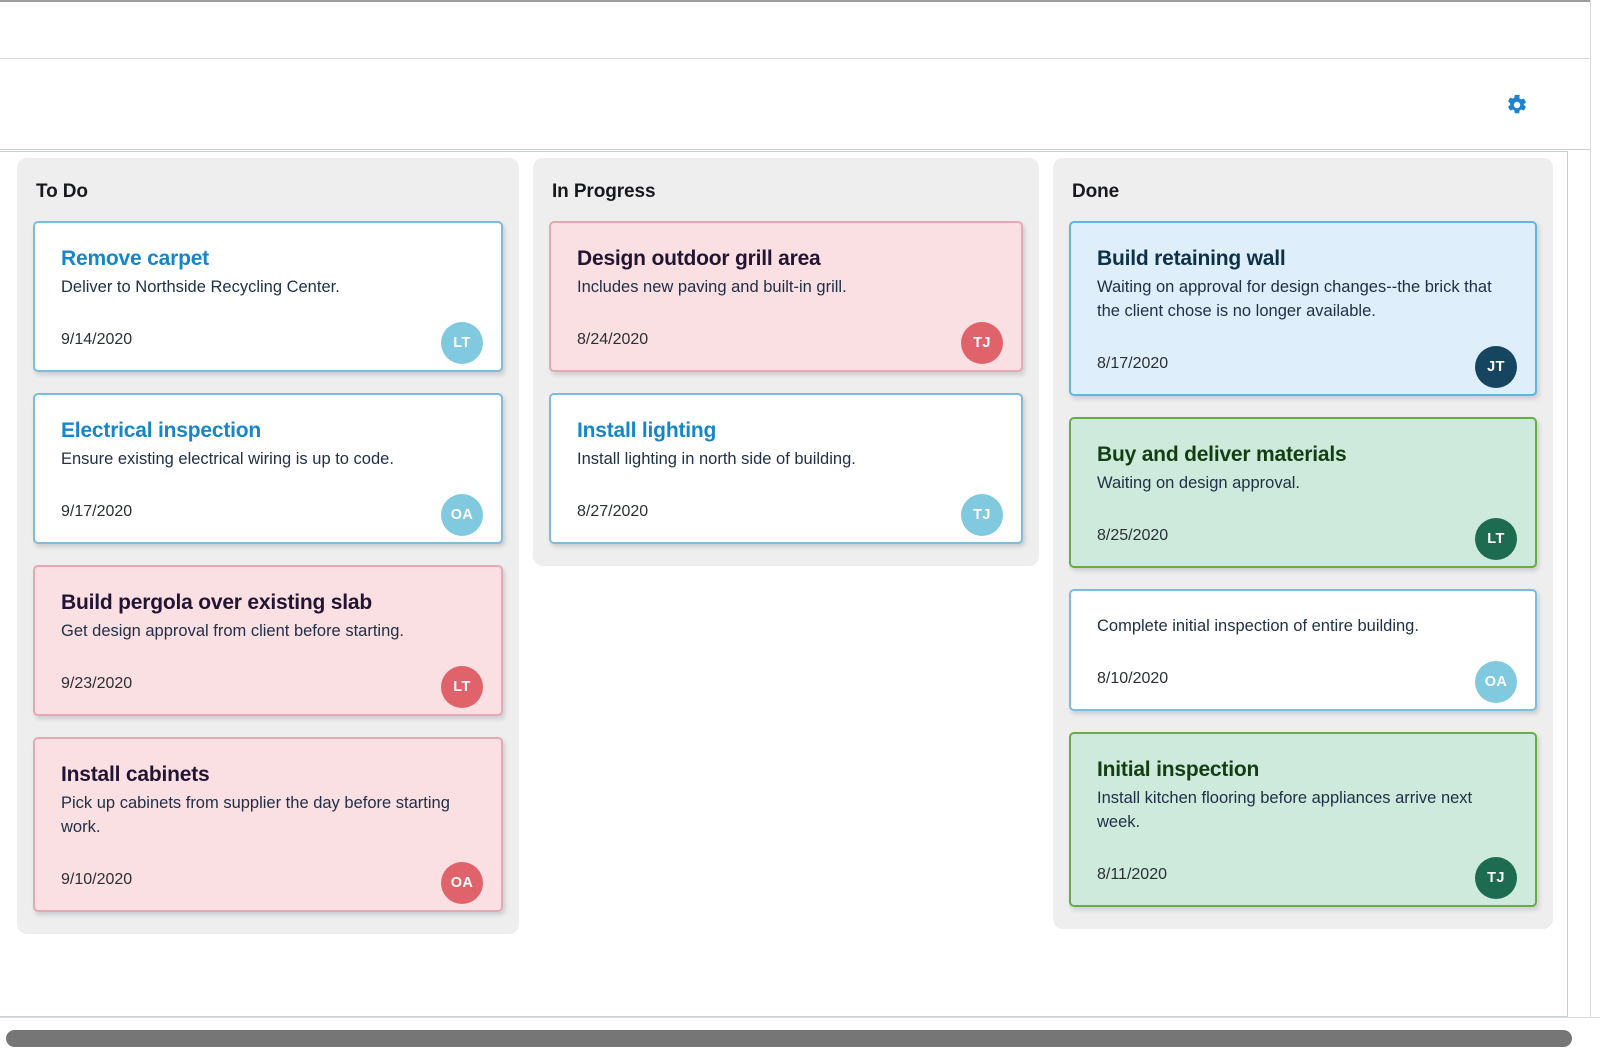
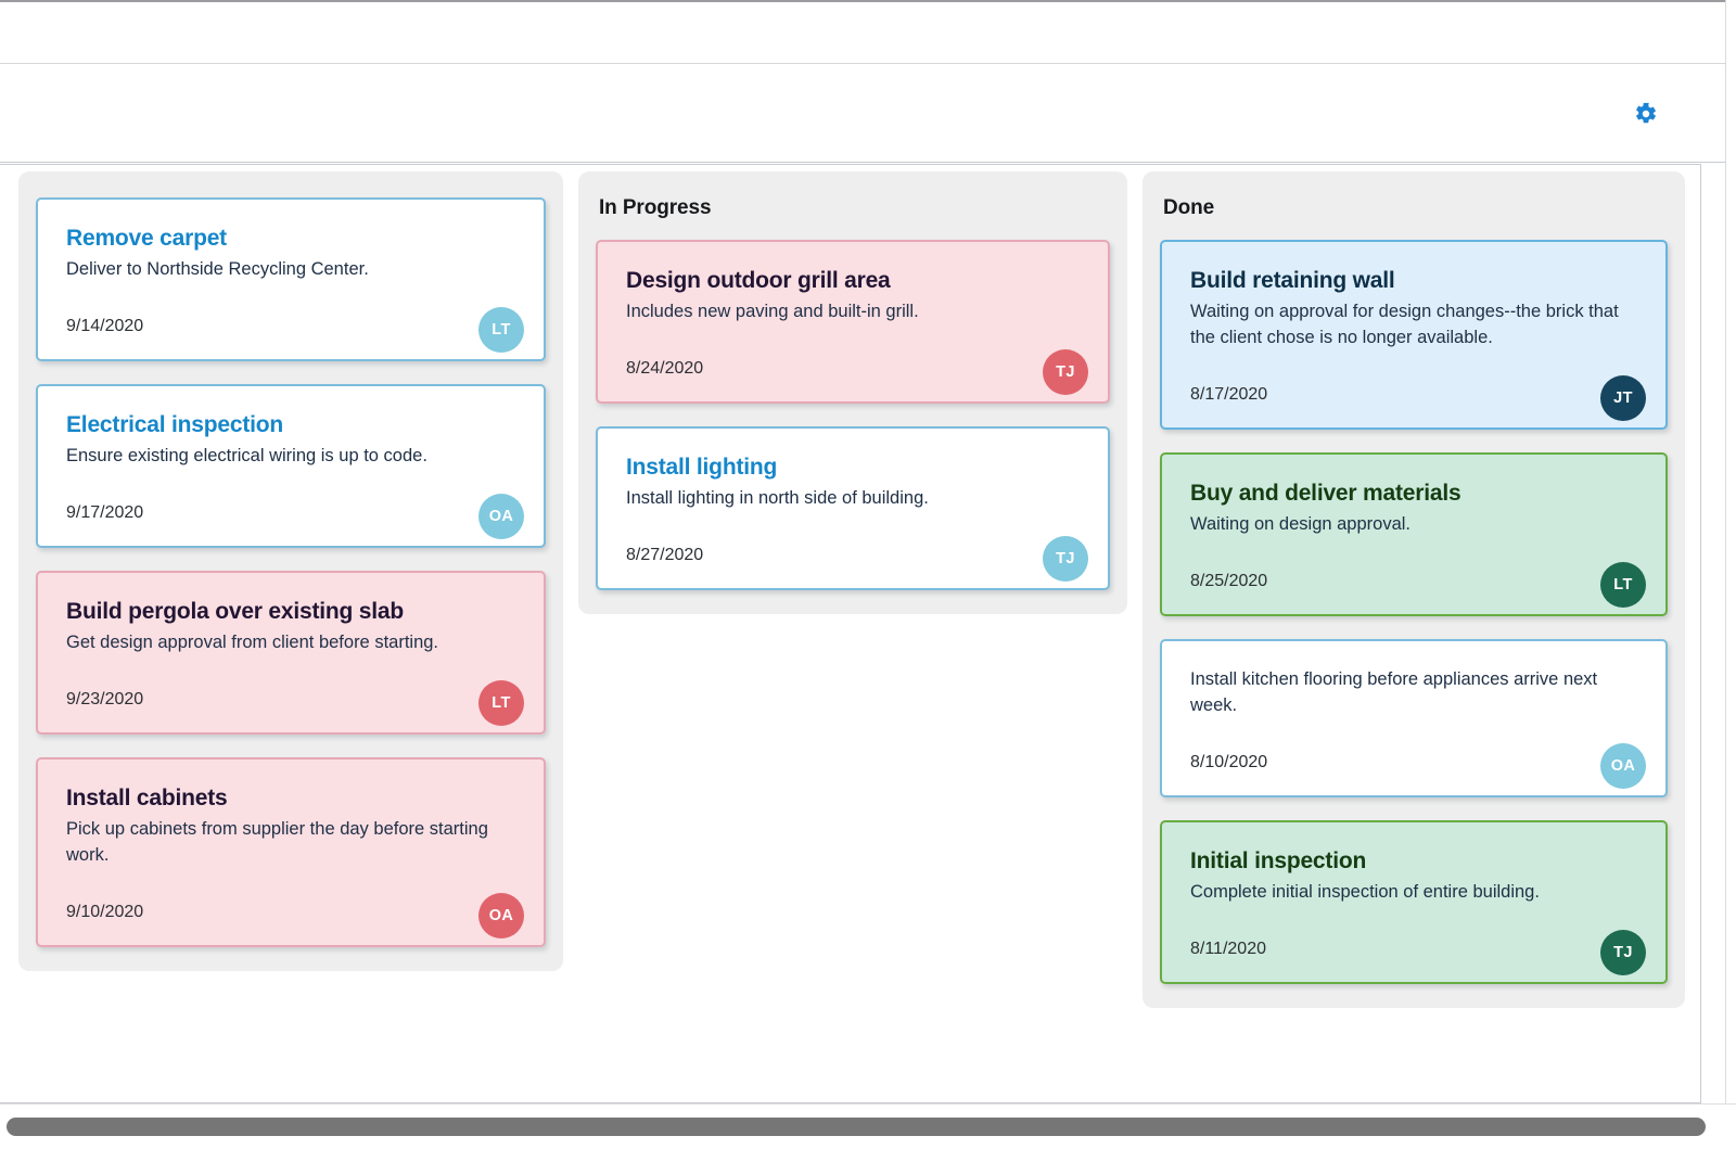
- To Do
  Remove carpet
  Deliver to Northside Recycling Center.
  9/14/2020
  LT
  Electrical inspection
  Ensure existing electrical wiring is up to code.
  9/17/2020
  OA
  Build pergola over existing slab
  Get design approval from client before starting.
  9/23/2020
  LT
  Install cabinets
  Pick up cabinets from supplier the day before starting work.
  9/10/2020
  OA
  In Progress
  Design outdoor grill area
  Includes new paving and built-in grill.
  8/24/2020
  TJ
  Install lighting
  Install lighting in north side of building.
  8/27/2020
  TJ
  Done
  Build retaining wall
  Waiting on approval for design changes--the brick that the client chose is no longer available.
  8/17/2020
  JT
  Buy and deliver materials
  Waiting on design approval.
  8/25/2020
  LT
- Complete initial inspection of entire building.
+ Install kitchen flooring before appliances arrive next week.
  8/10/2020
  OA
  Initial inspection
- Install kitchen flooring before appliances arrive next week.
+ Complete initial inspection of entire building.
  8/11/2020
  TJ
